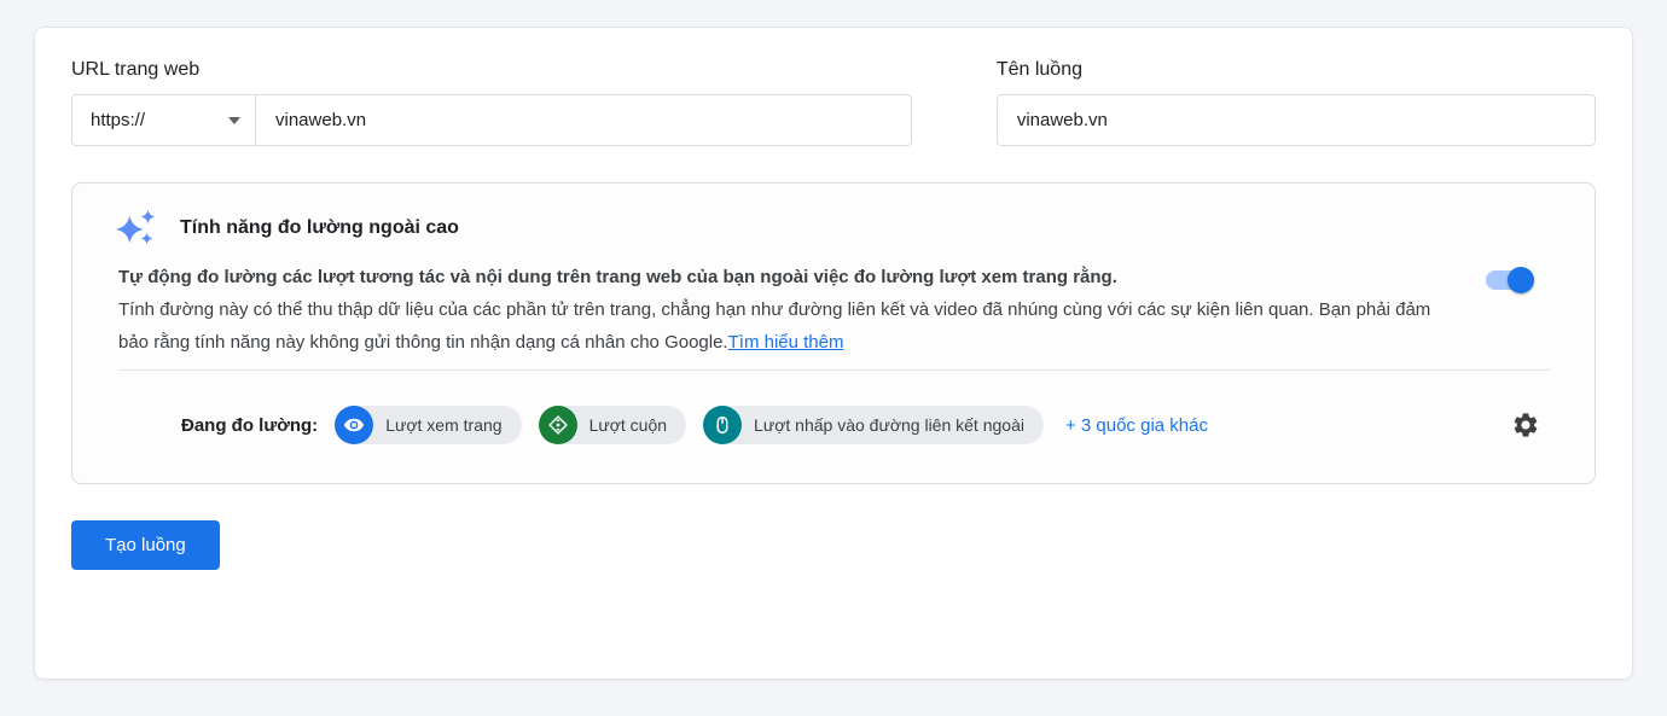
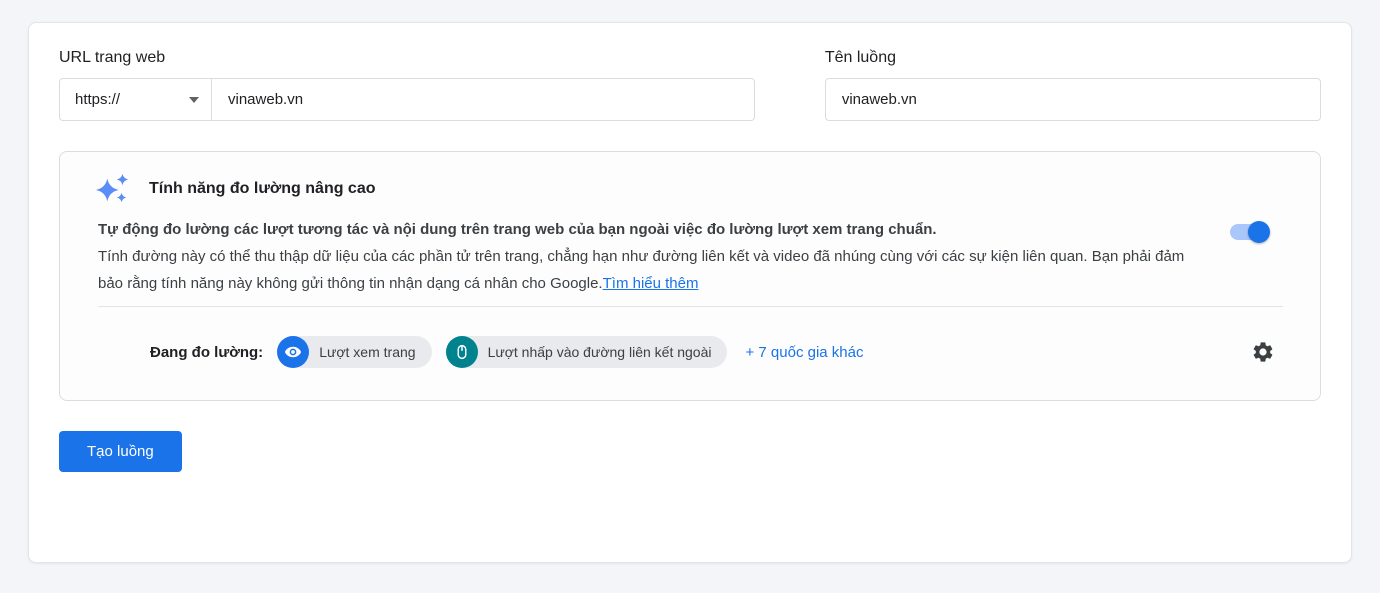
  URL trang web
  https://
  vinaweb.vn
  Tên luồng
  vinaweb.vn
- Tính năng đo lường ngoài cao
+ Tính năng đo lường nâng cao
- Tự động đo lường các lượt tương tác và nội dung trên trang web của bạn ngoài việc đo lường lượt xem trang rằng.
+ Tự động đo lường các lượt tương tác và nội dung trên trang web của bạn ngoài việc đo lường lượt xem trang chuẩn.
  Tính đường này có thể thu thập dữ liệu của các phần tử trên trang, chẳng hạn như đường liên kết và video đã nhúng cùng với các sự kiện liên quan. Bạn phải đảm bảo rằng tính năng này không gửi thông tin nhận dạng cá nhân cho Google.Tìm hiểu thêm
  Đang đo lường:
  Lượt xem trang
- Lượt cuộn
  Lượt nhấp vào đường liên kết ngoài
- + 3 quốc gia khác
+ + 7 quốc gia khác
  Tạo luồng
